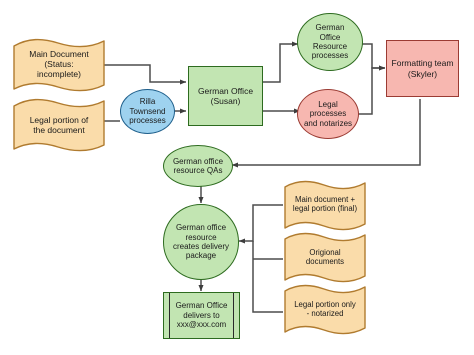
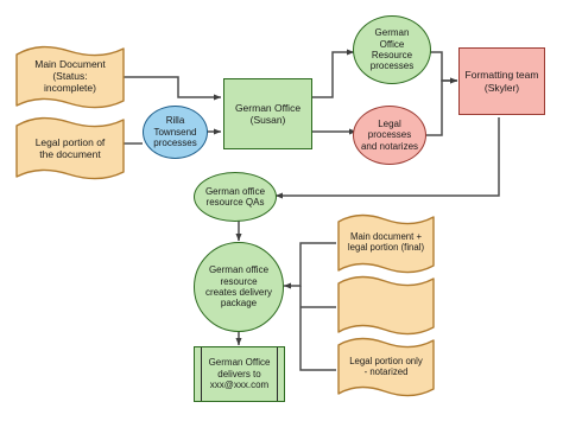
  Main Document
  (Status:
  incomplete)
  Legal portion of
  the document
  Rilla
  Townsend
  processes
  German Office
  (Susan)
  German
  Office
  Resource
  processes
  Legal
  processes
  and notarizes
  Formatting team
  (Skyler)
  German office
  resource QAs
  German office
  resource
  creates delivery
  package
  German Office
  delivers to
  xxx@xxx.com
  Main document +
  legal portion (final)
- Origional
- documents
  Legal portion only
  - notarized
